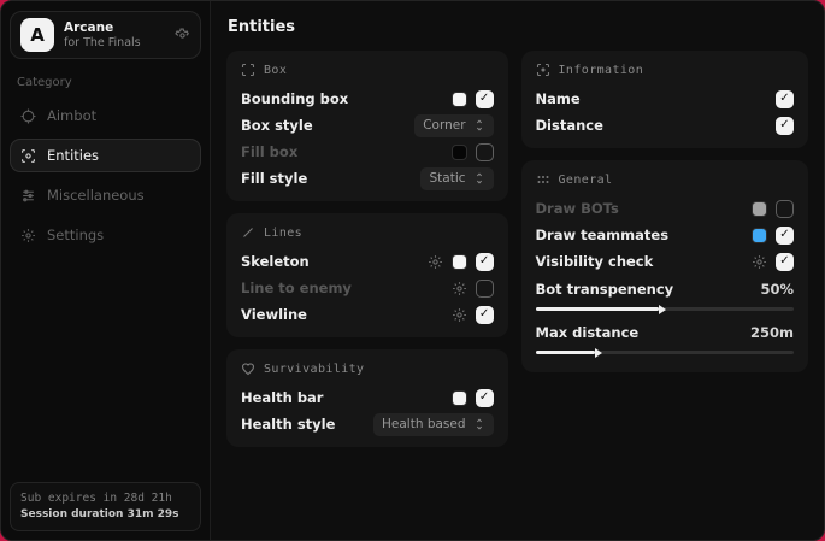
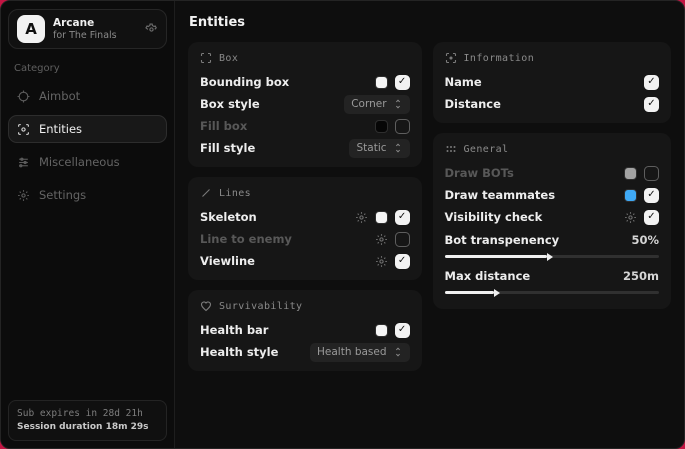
  A
  Arcane
  for The Finals
  Category
  Aimbot
  Entities
  Miscellaneous
  Settings
  Sub expires in 28d 21h
- Session duration 31m 29s
+ Session duration 18m 29s
  Entities
  Box
  Bounding box
  Box style
  Corner
  Fill box
  Fill style
  Static
  Lines
  Skeleton
  Line to enemy
  Viewline
  Survivability
  Health bar
  Health style
  Health based
  Information
  Name
  Distance
  General
  Draw BOTs
  Draw teammates
  Visibility check
  Bot transpenency
  50%
  Max distance
  250m
